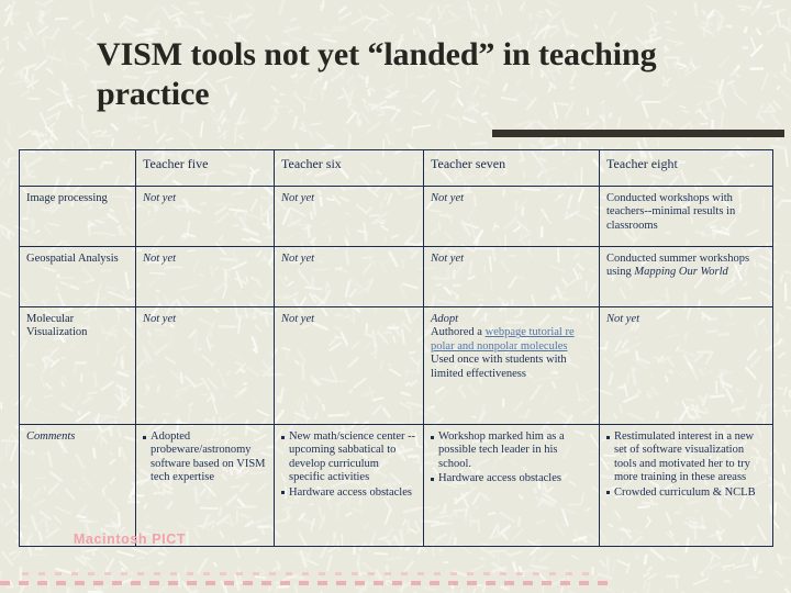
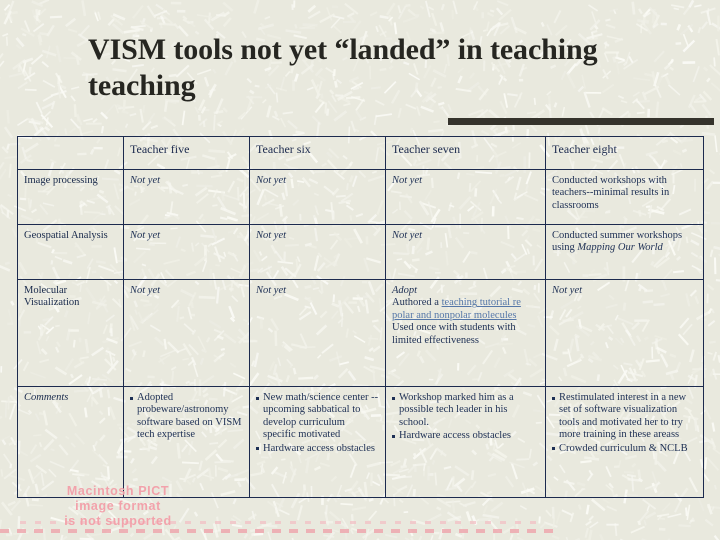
- VISM tools not yet “landed” in teaching practice
+ VISM tools not yet “landed” in teaching teaching
  	Teacher five	Teacher six	Teacher seven	Teacher eight
  Image processing	Not yet	Not yet	Not yet	Conducted workshops with teachers--minimal results in classrooms
  Geospatial Analysis	Not yet	Not yet	Not yet	Conducted summer workshops using Mapping Our World
- Molecular Visualization	Not yet	Not yet	Adopt Authored a webpage tutorial re polar and nonpolar molecules Used once with students with limited effectiveness	Not yet
+ Molecular Visualization	Not yet	Not yet	Adopt Authored a teaching tutorial re polar and nonpolar molecules Used once with students with limited effectiveness	Not yet
- Comments	Adopted probeware/astronomy software based on VISM tech expertise	New math/science center -- upcoming sabbatical to develop curriculum specific activities Hardware access obstacles	Workshop marked him as a possible tech leader in his school. Hardware access obstacles	Restimulated interest in a new set of software visualization tools and motivated her to try more training in these areass Crowded curriculum & NCLB
+ Comments	Adopted probeware/astronomy software based on VISM tech expertise	New math/science center -- upcoming sabbatical to develop curriculum specific motivated Hardware access obstacles	Workshop marked him as a possible tech leader in his school. Hardware access obstacles	Restimulated interest in a new set of software visualization tools and motivated her to try more training in these areass Crowded curriculum & NCLB
  Macintosh PICT
+ image format
+ is not supported
